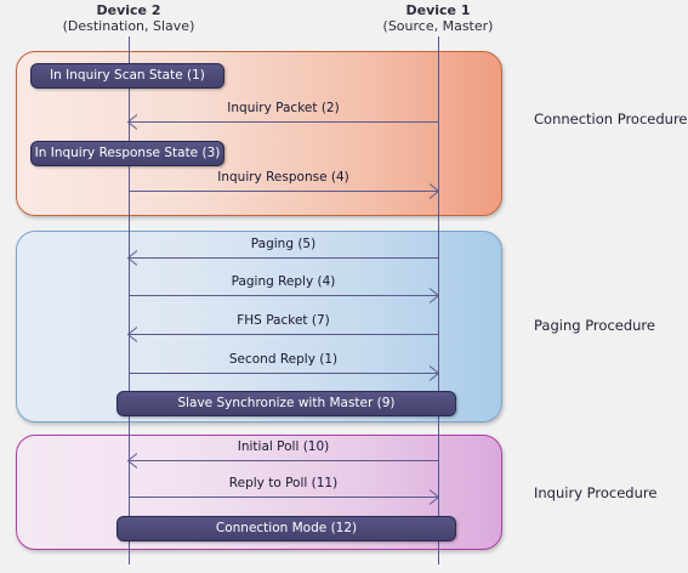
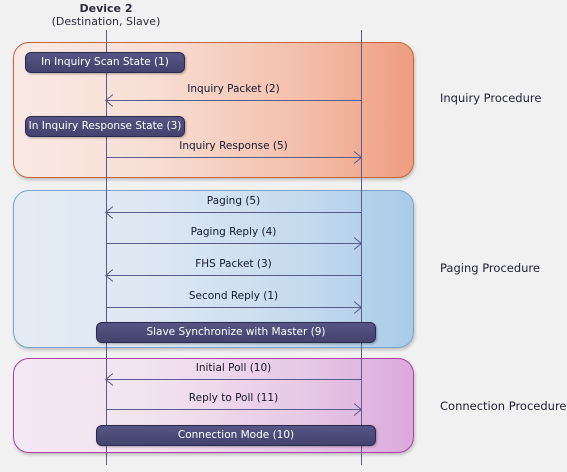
  Device 2
  (Destination, Slave)
- Device 1
- (Source, Master)
- Connection Procedure
+ Inquiry Procedure
  Paging Procedure
- Inquiry Procedure
+ Connection Procedure
  In Inquiry Scan State (1)
  Inquiry Packet (2)
  In Inquiry Response State (3)
- Inquiry Response (4)
+ Inquiry Response (5)
  Paging (5)
  Paging Reply (4)
- FHS Packet (7)
+ FHS Packet (3)
  Second Reply (1)
  Slave Synchronize with Master (9)
  Initial Poll (10)
  Reply to Poll (11)
- Connection Mode (12)
+ Connection Mode (10)
